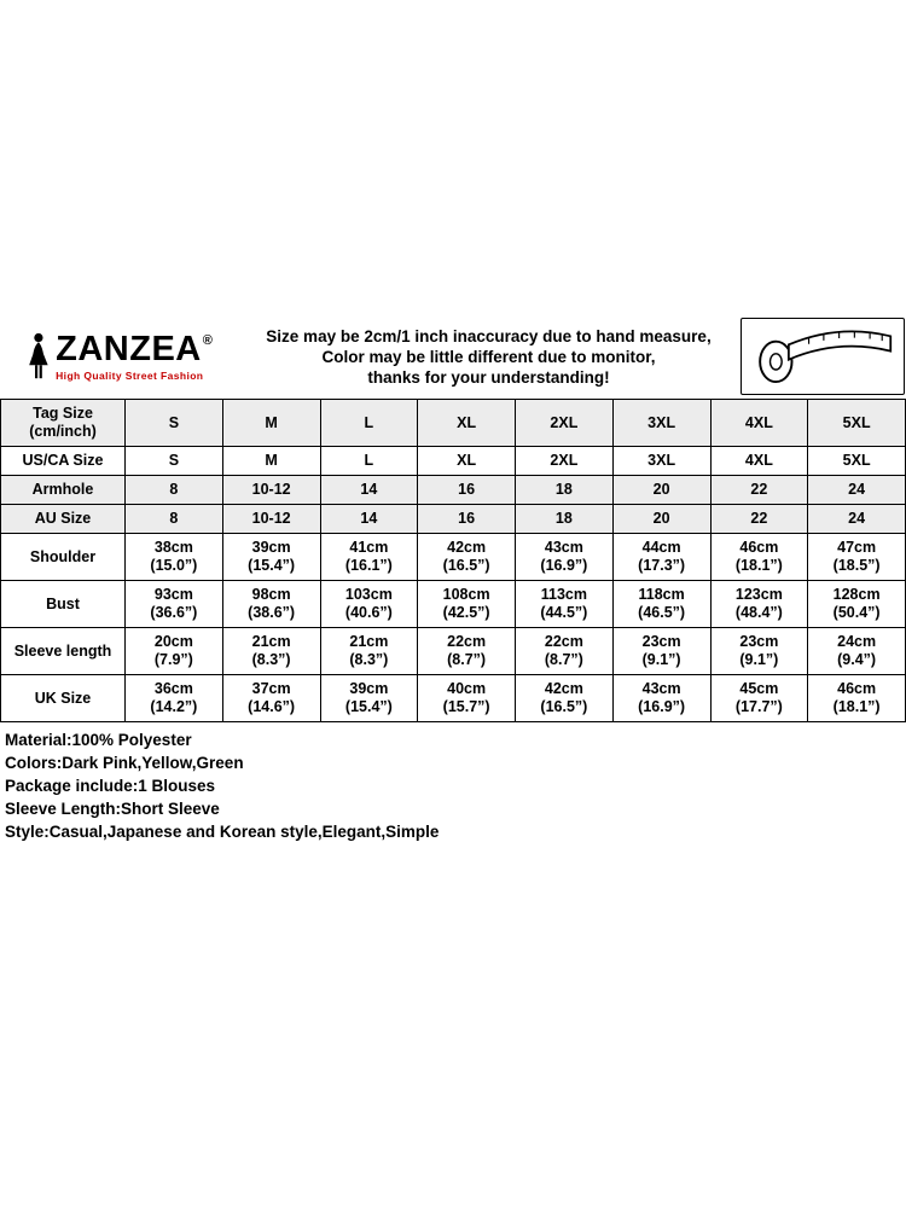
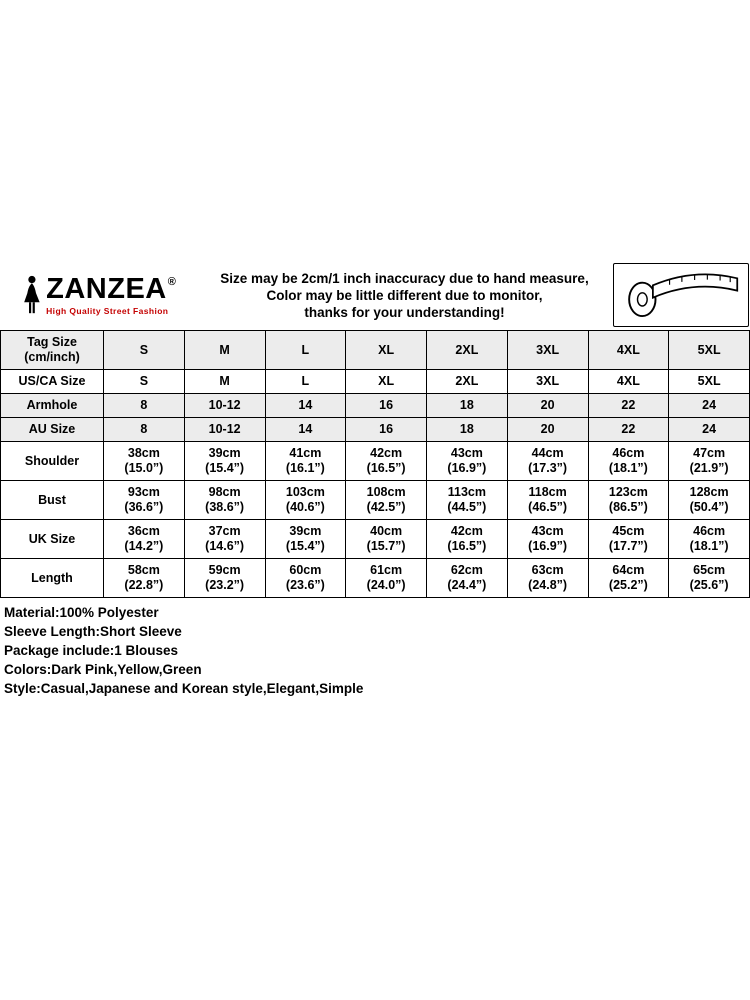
  ZANZEA
  ®
  High Quality Street Fashion
  Size may be 2cm/1 inch inaccuracy due to hand measure,
  Color may be little different due to monitor,
  thanks for your understanding!
  Tag Size (cm/inch)	S	M	L	XL	2XL	3XL	4XL	5XL
  US/CA Size	S	M	L	XL	2XL	3XL	4XL	5XL
  Armhole	8	10-12	14	16	18	20	22	24
  AU Size	8	10-12	14	16	18	20	22	24
- Shoulder	38cm (15.0”)	39cm (15.4”)	41cm (16.1”)	42cm (16.5”)	43cm (16.9”)	44cm (17.3”)	46cm (18.1”)	47cm (18.5”)
+ Shoulder	38cm (15.0”)	39cm (15.4”)	41cm (16.1”)	42cm (16.5”)	43cm (16.9”)	44cm (17.3”)	46cm (18.1”)	47cm (21.9”)
- Bust	93cm (36.6”)	98cm (38.6”)	103cm (40.6”)	108cm (42.5”)	113cm (44.5”)	118cm (46.5”)	123cm (48.4”)	128cm (50.4”)
+ Bust	93cm (36.6”)	98cm (38.6”)	103cm (40.6”)	108cm (42.5”)	113cm (44.5”)	118cm (46.5”)	123cm (86.5”)	128cm (50.4”)
- Sleeve length	20cm (7.9”)	21cm (8.3”)	21cm (8.3”)	22cm (8.7”)	22cm (8.7”)	23cm (9.1”)	23cm (9.1”)	24cm (9.4”)
  UK Size	36cm (14.2”)	37cm (14.6”)	39cm (15.4”)	40cm (15.7”)	42cm (16.5”)	43cm (16.9”)	45cm (17.7”)	46cm (18.1”)
+ Length	58cm (22.8”)	59cm (23.2”)	60cm (23.6”)	61cm (24.0”)	62cm (24.4”)	63cm (24.8”)	64cm (25.2”)	65cm (25.6”)
  Material:100% Polyester
- Colors:Dark Pink,Yellow,Green
+ Sleeve Length:Short Sleeve
  Package include:1 Blouses
- Sleeve Length:Short Sleeve
+ Colors:Dark Pink,Yellow,Green
  Style:Casual,Japanese and Korean style,Elegant,Simple
